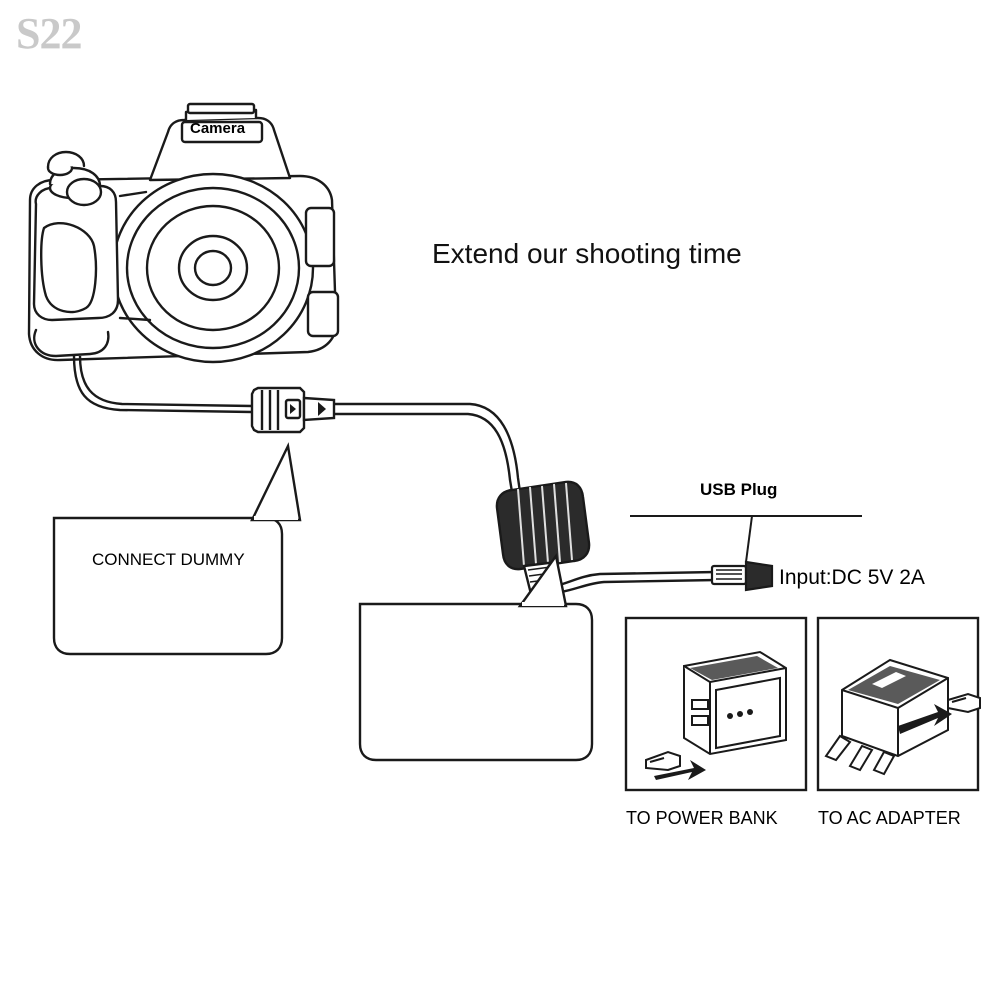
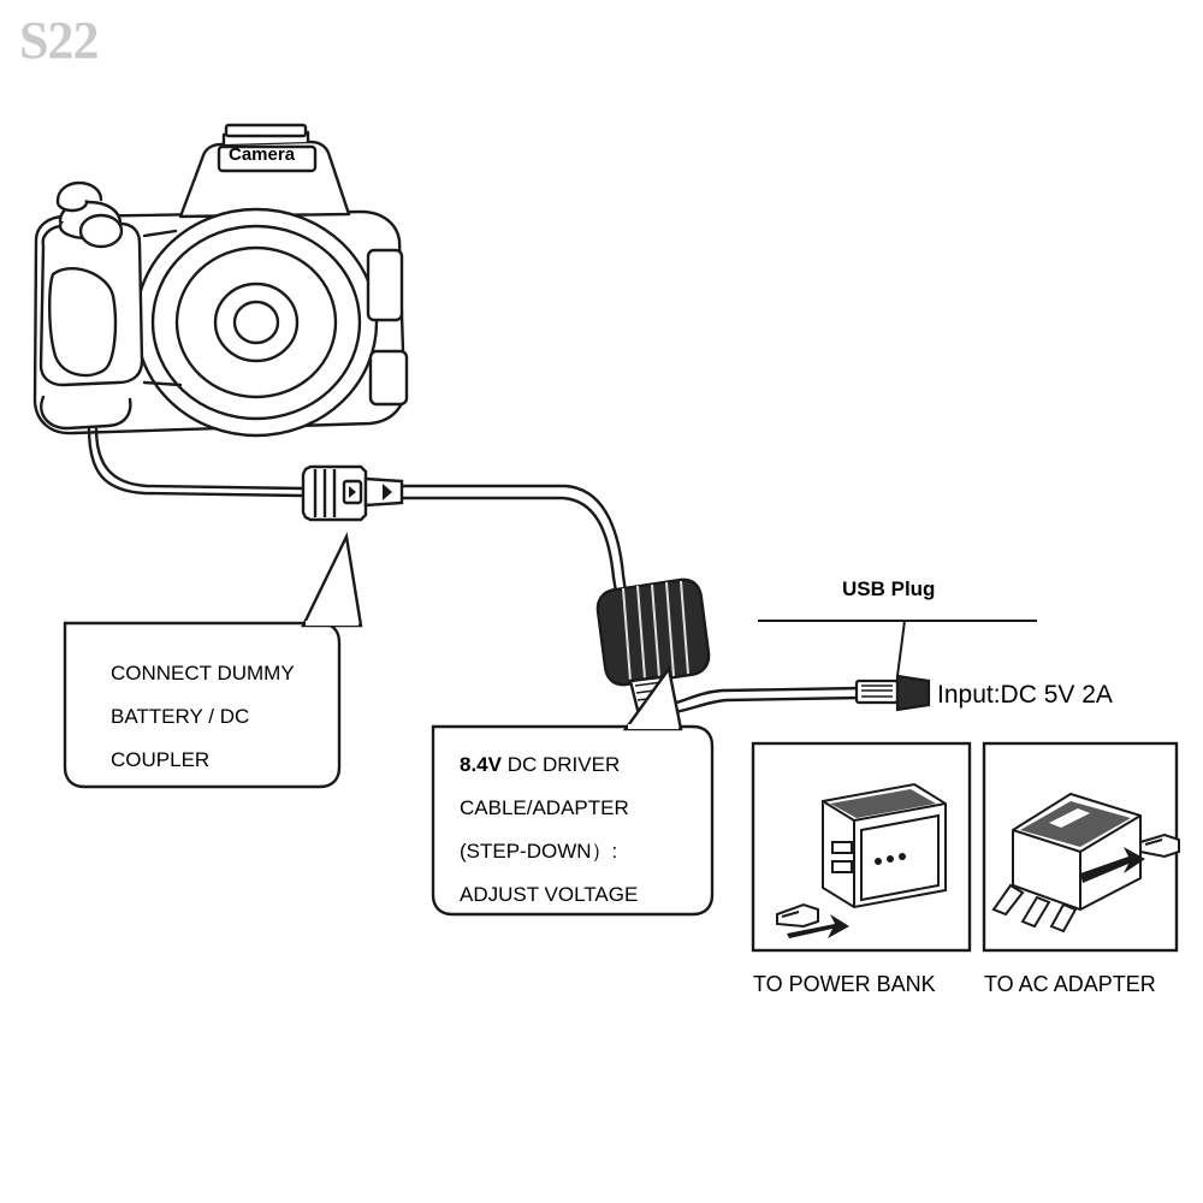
  S22
- Extend our shooting time
  Camera
  USB Plug
  Input:DC 5V 2A
  CONNECT DUMMY
+ BATTERY / DC
+ COUPLER
+ 8.4V DC DRIVER
+ CABLE/ADAPTER
+ (STEP-DOWN）:
+ ADJUST VOLTAGE
  TO POWER BANK
  TO AC ADAPTER
